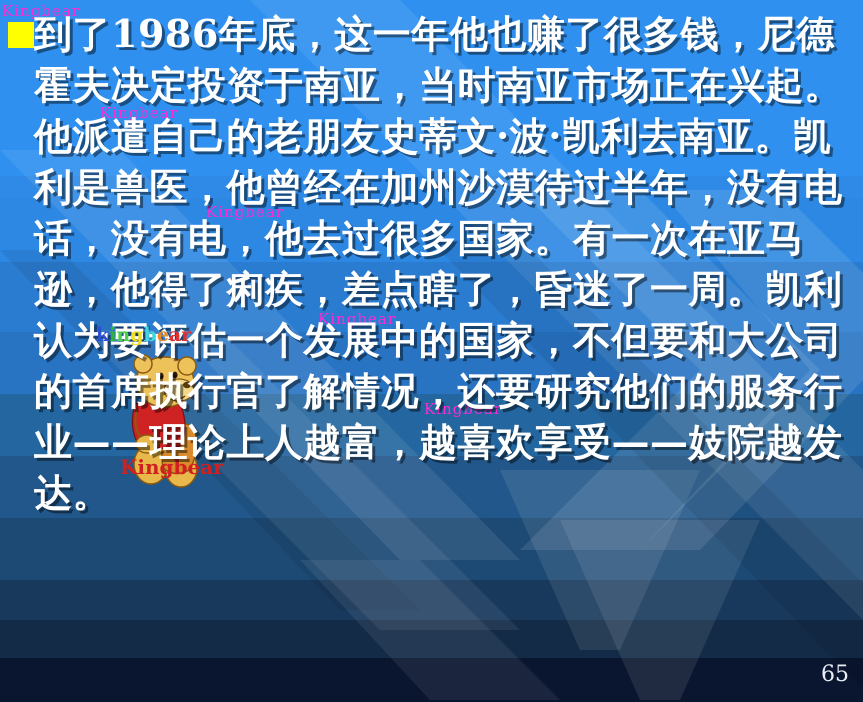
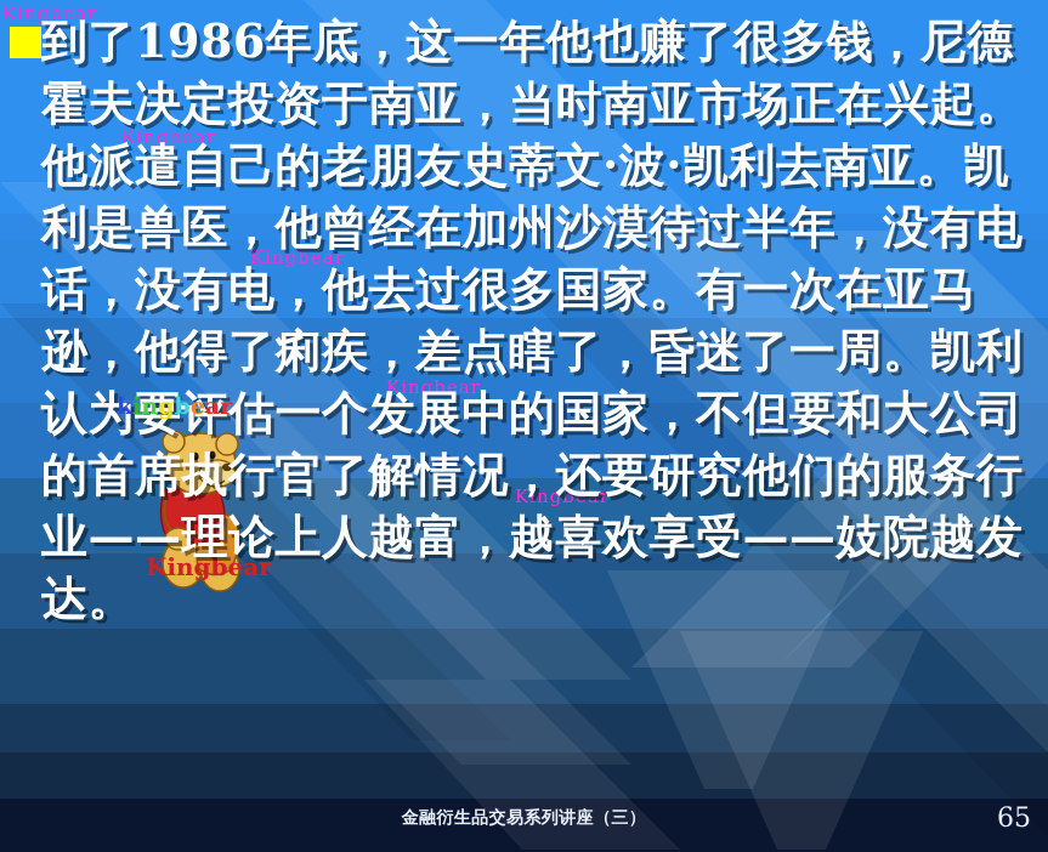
  Kingbear
  Kingbear
  Kingbear
  Kingbear
  Kingbear
  Kingbear
  kingbear
  到了1986年底，这一年他也赚了很多钱，尼德霍夫决定投资于南亚，当时南亚市场正在兴起。他派遣自己的老朋友史蒂文·波·凯利去南亚。凯利是兽医，他曾经在加州沙漠待过半年，没有电话，没有电，他去过很多国家。有一次在亚马逊，他得了痢疾，差点瞎了，昏迷了一周。凯利认为要评估一个发展中的国家，不但要和大公司的首席执行官了解情况，还要研究他们的服务行业——理论上人越富，越喜欢享受——妓院越发达。
+ 金融衍生品交易系列讲座（三）
  65
